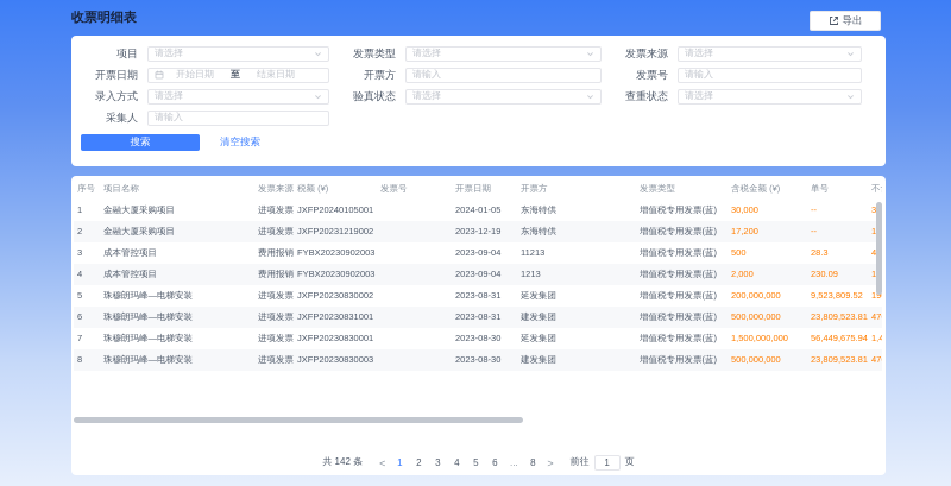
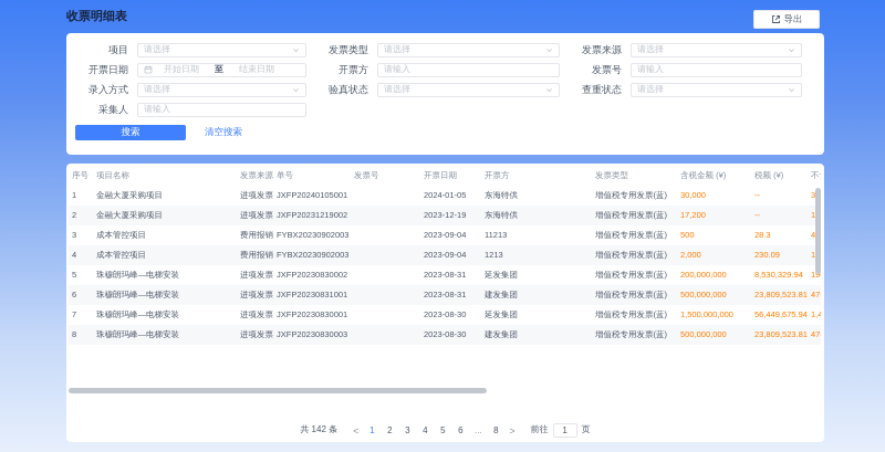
  收票明细表
  导出
  项目
  请选择
  发票类型
  请选择
  发票来源
  请选择
  开票日期
  开始日期
  至
  结束日期
  开票方
  请输入
  发票号
  请输入
  录入方式
  请选择
  验真状态
  请选择
  查重状态
  请选择
  采集人
  请输入
  搜索
  清空搜索
  序号
  项目名称
  发票来源
- 税额 (¥)
+ 单号
  发票号
  开票日期
  开票方
  发票类型
  含税金额 (¥)
- 单号
+ 税额 (¥)
  1
  金融大厦采购项目
  进项发票
  JXFP20240105001
  2024-01-05
  东海特供
  增值税专用发票(蓝)
  30,000
  --
  2
  金融大厦采购项目
  进项发票
  JXFP20231219002
  2023-12-19
  东海特供
  增值税专用发票(蓝)
  17,200
  --
  3
  成本管控项目
  费用报销
  FYBX20230902003
  2023-09-04
  11213
  增值税专用发票(蓝)
  500
  28.3
  4
  成本管控项目
  费用报销
  FYBX20230902003
  2023-09-04
  1213
  增值税专用发票(蓝)
  2,000
  230.09
  5
  珠穆朗玛峰—电梯安装
  进项发票
  JXFP20230830002
  2023-08-31
  延发集团
  增值税专用发票(蓝)
  200,000,000
- 9,523,809.52
+ 8,530,329.94
  6
  珠穆朗玛峰—电梯安装
  进项发票
  JXFP20230831001
  2023-08-31
  建发集团
  增值税专用发票(蓝)
  500,000,000
  23,809,523.81
  7
  珠穆朗玛峰—电梯安装
  进项发票
  JXFP20230830001
  2023-08-30
  延发集团
  增值税专用发票(蓝)
  1,500,000,000
  56,449,675.94
  8
  珠穆朗玛峰—电梯安装
  进项发票
  JXFP20230830003
  2023-08-30
  建发集团
  增值税专用发票(蓝)
  500,000,000
  23,809,523.81
  共 142 条
  <
  1
  2
  3
  4
  5
  6
  ...
  8
  >
  前往
  1
  页
